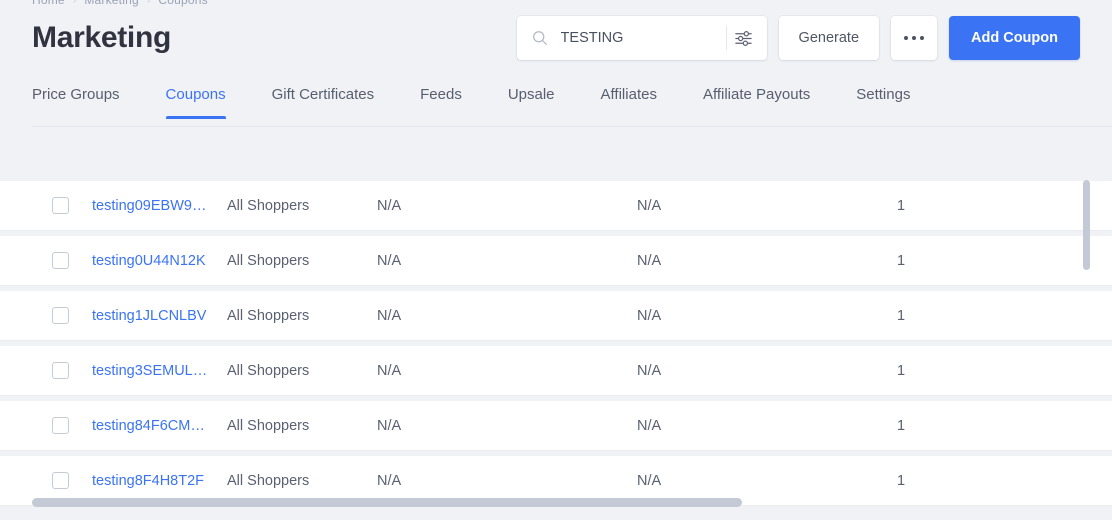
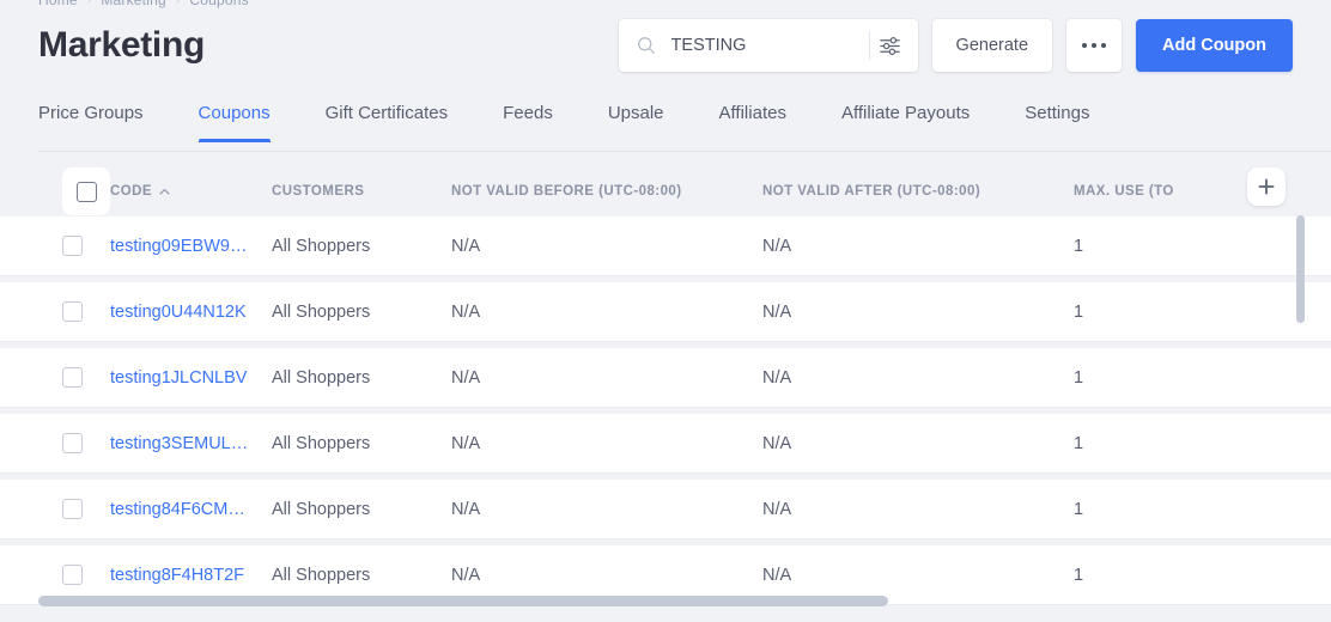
  Home
  ›
  Marketing
  ›
  Coupons
  Marketing
  TESTING
  Generate
  Add Coupon
  Price Groups
  Coupons
  Gift Certificates
  Feeds
  Upsale
  Affiliates
  Affiliate Payouts
  Settings
+ CODE
+ CUSTOMERS
+ NOT VALID BEFORE (UTC-08:00)
+ NOT VALID AFTER (UTC-08:00)
+ MAX. USE (TO
  testing09EBW9…
  All Shoppers
  N/A
  N/A
  1
  testing0U44N12K
  All Shoppers
  N/A
  N/A
  1
  testing1JLCNLBV
  All Shoppers
  N/A
  N/A
  1
  testing3SEMUL…
  All Shoppers
  N/A
  N/A
  1
  testing84F6CM…
  All Shoppers
  N/A
  N/A
  1
  testing8F4H8T2F
  All Shoppers
  N/A
  N/A
  1
